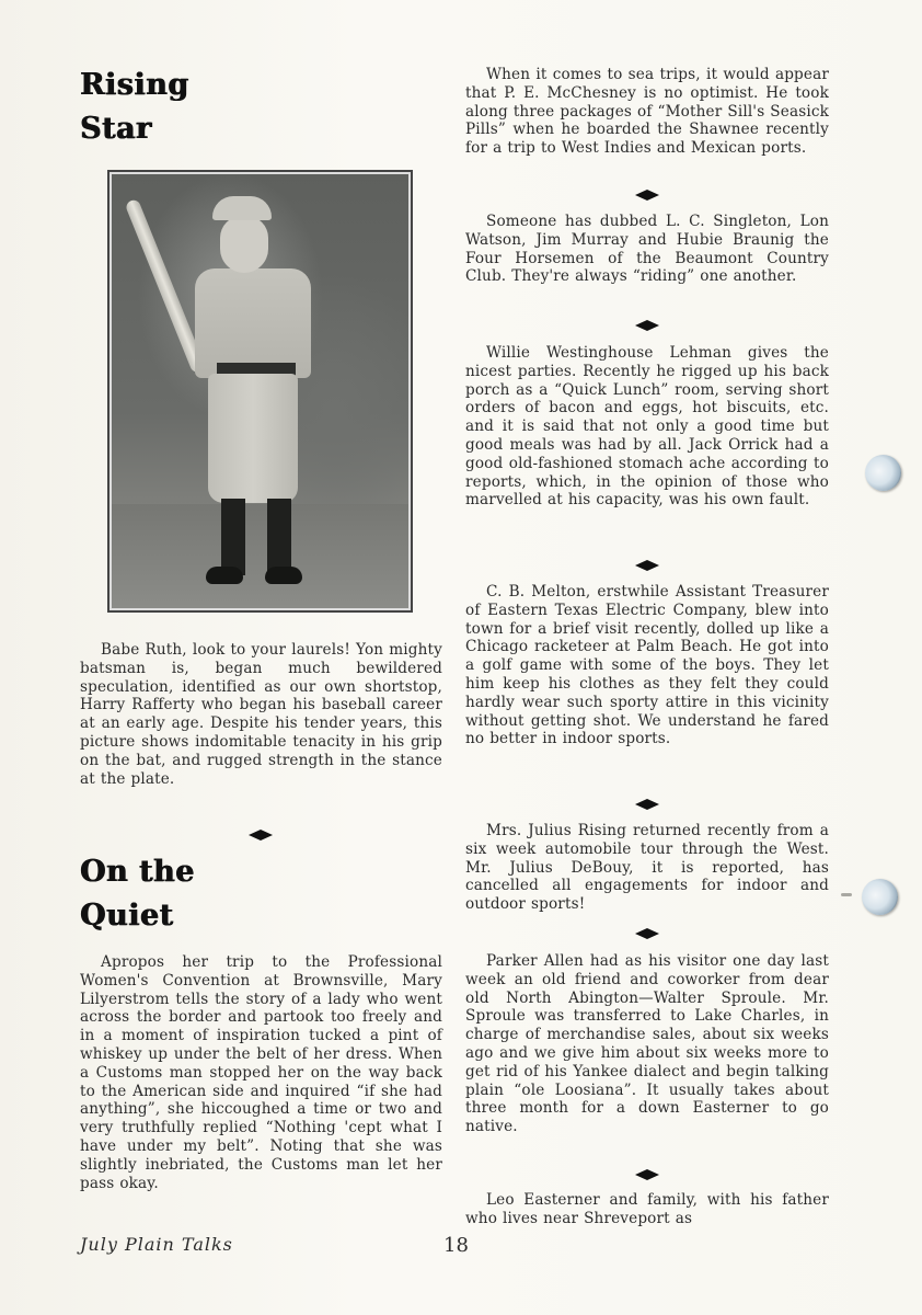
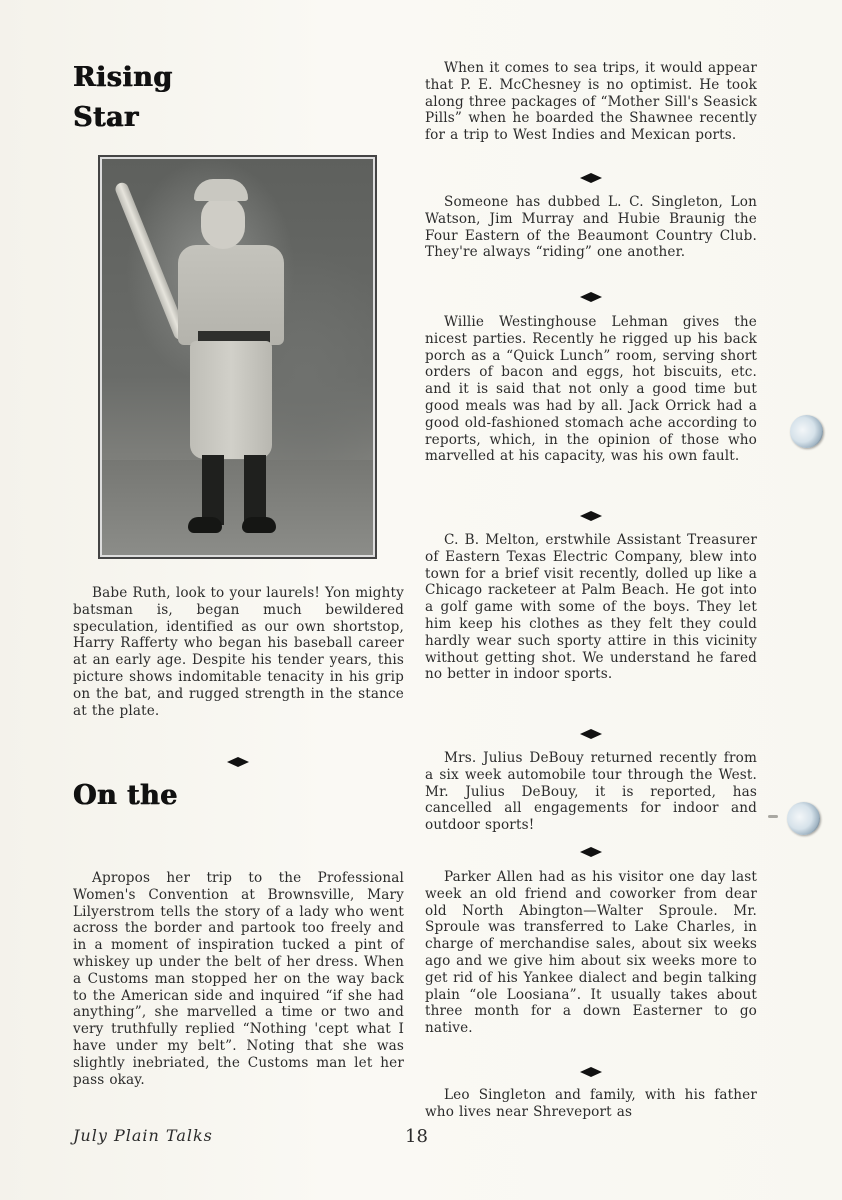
  Rising
  Star
  Babe Ruth, look to your laurels! Yon mighty batsman is, began much bewildered speculation, identified as our own shortstop, Harry Rafferty who began his baseball career at an early age. Despite his tender years, this picture shows indomitable tenacity in his grip on the bat, and rugged strength in the stance at the plate.
  On the
- Quiet
- Apropos her trip to the Professional Women's Convention at Brownsville, Mary Lilyerstrom tells the story of a lady who went across the border and partook too freely and in a moment of inspiration tucked a pint of whiskey up under the belt of her dress. When a Customs man stopped her on the way back to the American side and inquired “if she had anything”, she hiccoughed a time or two and very truthfully replied “Nothing 'cept what I have under my belt”. Noting that she was slightly inebriated, the Customs man let her pass okay.
+ Apropos her trip to the Professional Women's Convention at Brownsville, Mary Lilyerstrom tells the story of a lady who went across the border and partook too freely and in a moment of inspiration tucked a pint of whiskey up under the belt of her dress. When a Customs man stopped her on the way back to the American side and inquired “if she had anything”, she marvelled a time or two and very truthfully replied “Nothing 'cept what I have under my belt”. Noting that she was slightly inebriated, the Customs man let her pass okay.
  When it comes to sea trips, it would appear that P. E. McChesney is no optimist. He took along three packages of “Mother Sill's Seasick Pills” when he boarded the Shawnee recently for a trip to West Indies and Mexican ports.
- Someone has dubbed L. C. Singleton, Lon Watson, Jim Murray and Hubie Braunig the Four Horsemen of the Beaumont Country Club. They're always “riding” one another.
+ Someone has dubbed L. C. Singleton, Lon Watson, Jim Murray and Hubie Braunig the Four Eastern of the Beaumont Country Club. They're always “riding” one another.
  Willie Westinghouse Lehman gives the nicest parties. Recently he rigged up his back porch as a “Quick Lunch” room, serving short orders of bacon and eggs, hot biscuits, etc. and it is said that not only a good time but good meals was had by all. Jack Orrick had a good old-fashioned stomach ache according to reports, which, in the opinion of those who marvelled at his capacity, was his own fault.
  C. B. Melton, erstwhile Assistant Treasurer of Eastern Texas Electric Company, blew into town for a brief visit recently, dolled up like a Chicago racketeer at Palm Beach. He got into a golf game with some of the boys. They let him keep his clothes as they felt they could hardly wear such sporty attire in this vicinity without getting shot. We understand he fared no better in indoor sports.
- Mrs. Julius Rising returned recently from a six week automobile tour through the West. Mr. Julius DeBouy, it is reported, has cancelled all engagements for indoor and outdoor sports!
+ Mrs. Julius DeBouy returned recently from a six week automobile tour through the West. Mr. Julius DeBouy, it is reported, has cancelled all engagements for indoor and outdoor sports!
  Parker Allen had as his visitor one day last week an old friend and coworker from dear old North Abington—Walter Sproule. Mr. Sproule was transferred to Lake Charles, in charge of merchandise sales, about six weeks ago and we give him about six weeks more to get rid of his Yankee dialect and begin talking plain “ole Loosiana”. It usually takes about three month for a down Easterner to go native.
- Leo Easterner and family, with his father who lives near Shreveport as
+ Leo Singleton and family, with his father who lives near Shreveport as
  July Plain Talks
  18
